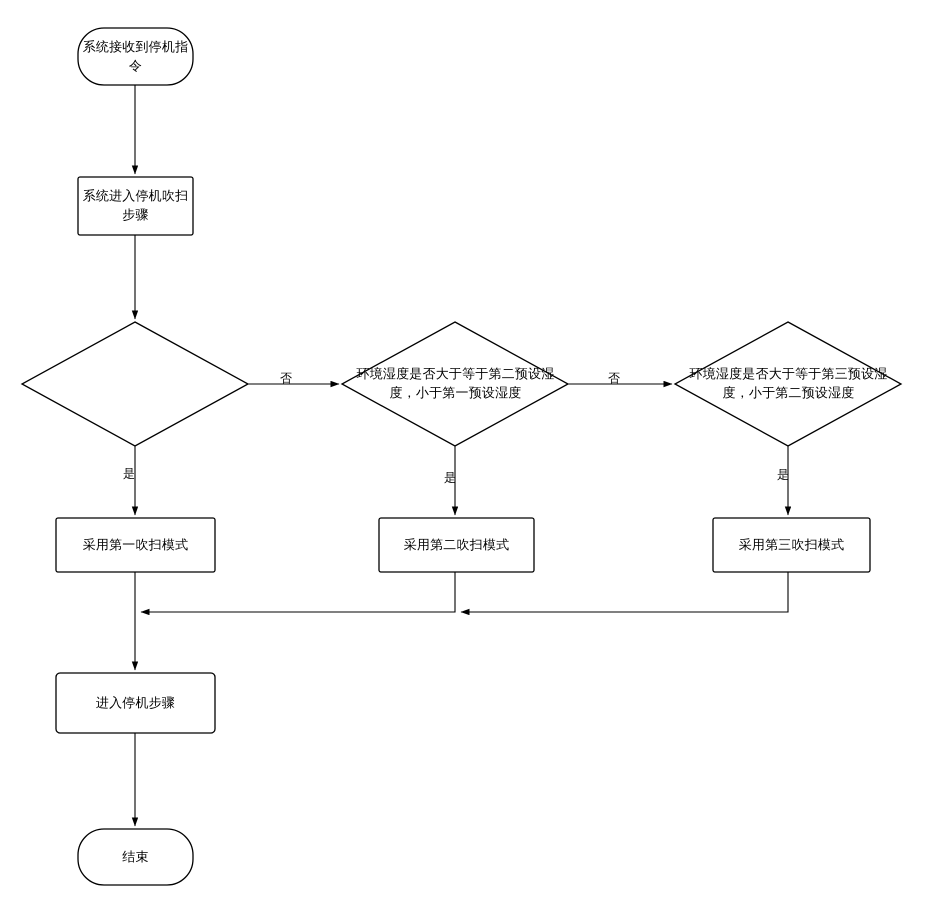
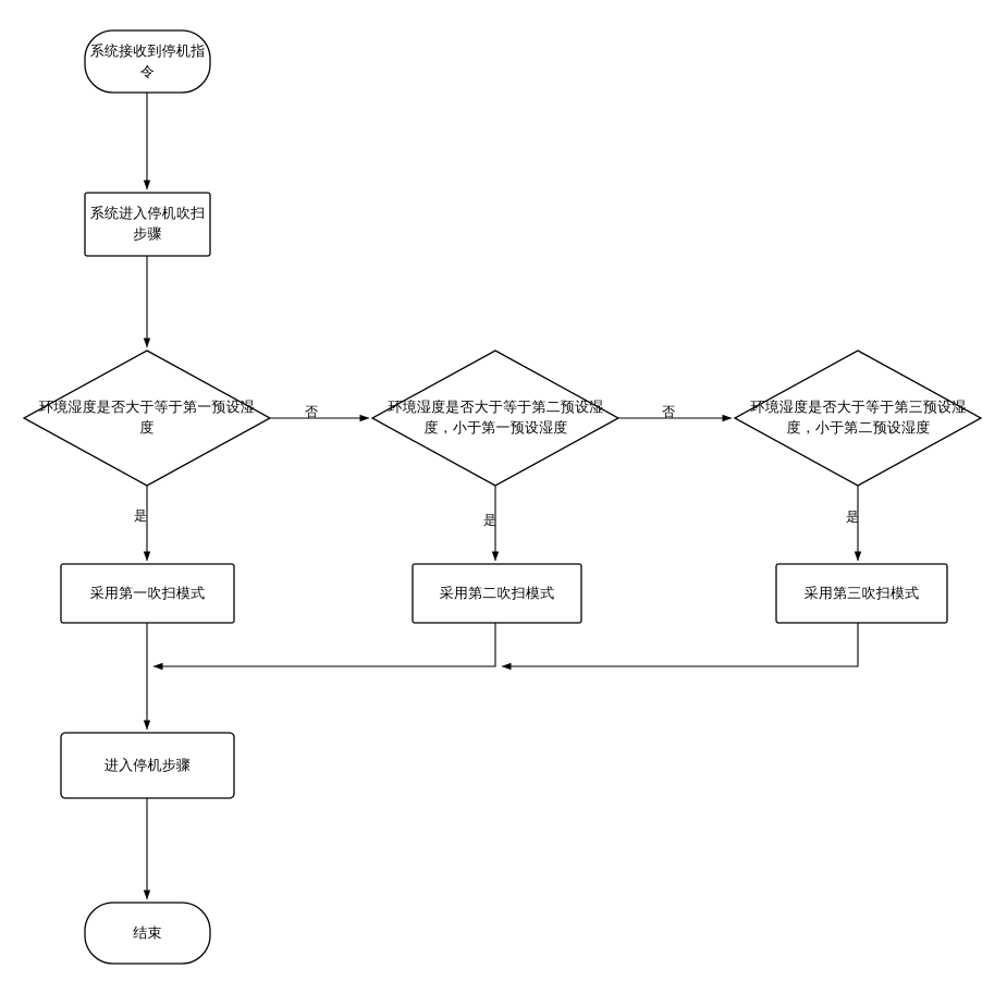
  系统接收到停机指令
  系统进入停机吹扫步骤
+ 环境湿度是否大于等于第一预设湿度
  环境湿度是否大于等于第二预设湿度，小于第一预设湿度
  环境湿度是否大于等于第三预设湿度，小于第二预设湿度
  采用第一吹扫模式
  采用第二吹扫模式
  采用第三吹扫模式
  进入停机步骤
  结束
  否
  否
